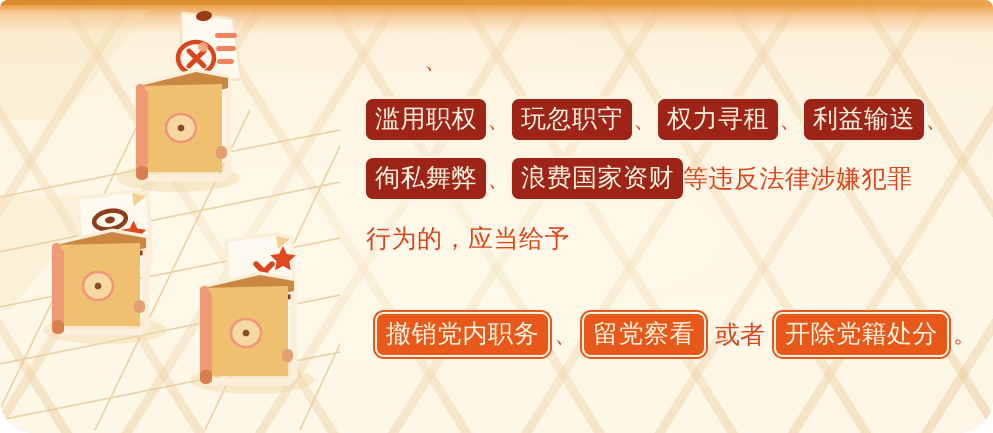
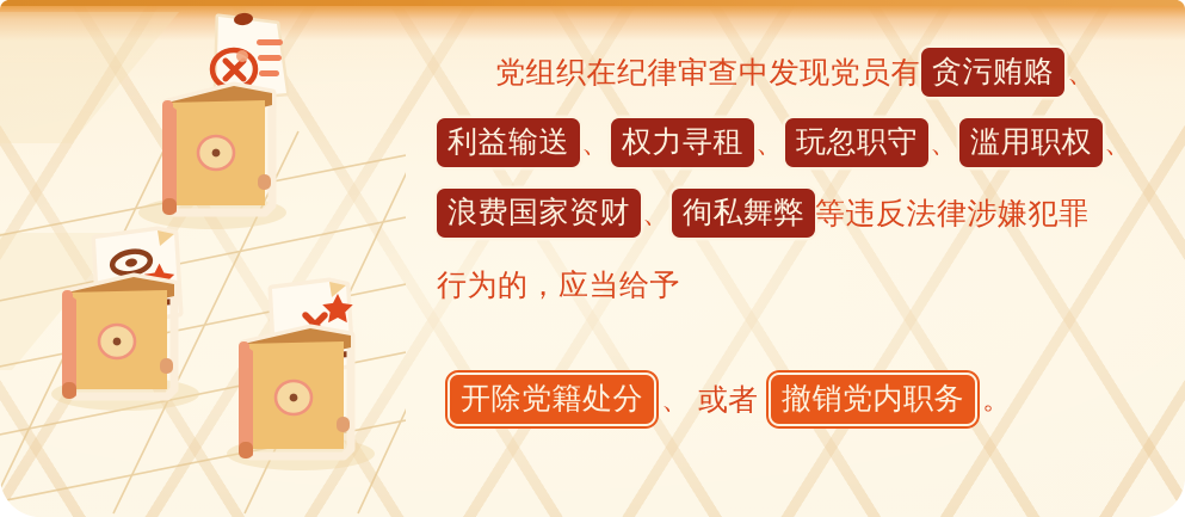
+ 党组织在纪律审查中发现党员有
+ 贪污贿赂
  、
- 滥用职权
+ 利益输送
  、
- 玩忽职守
+ 权力寻租
  、
- 权力寻租
+ 玩忽职守
  、
- 利益输送
+ 滥用职权
  、
- 徇私舞弊
+ 浪费国家资财
  、
- 浪费国家资财
+ 徇私舞弊
  等违反法律涉嫌犯罪
  行为的，应当给予
- 撤销党内职务
+ 开除党籍处分
  、
- 留党察看
  或者
- 开除党籍处分
+ 撤销党内职务
  。
